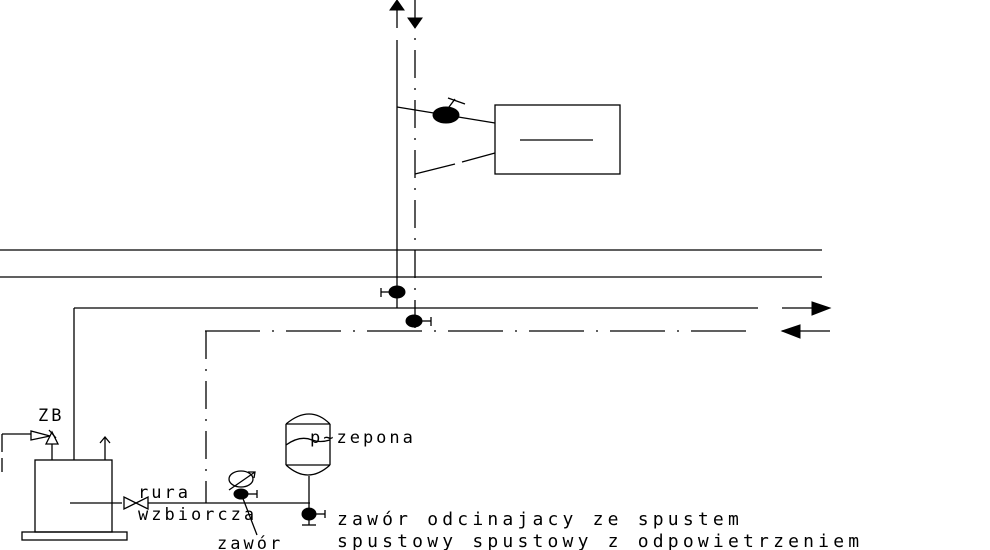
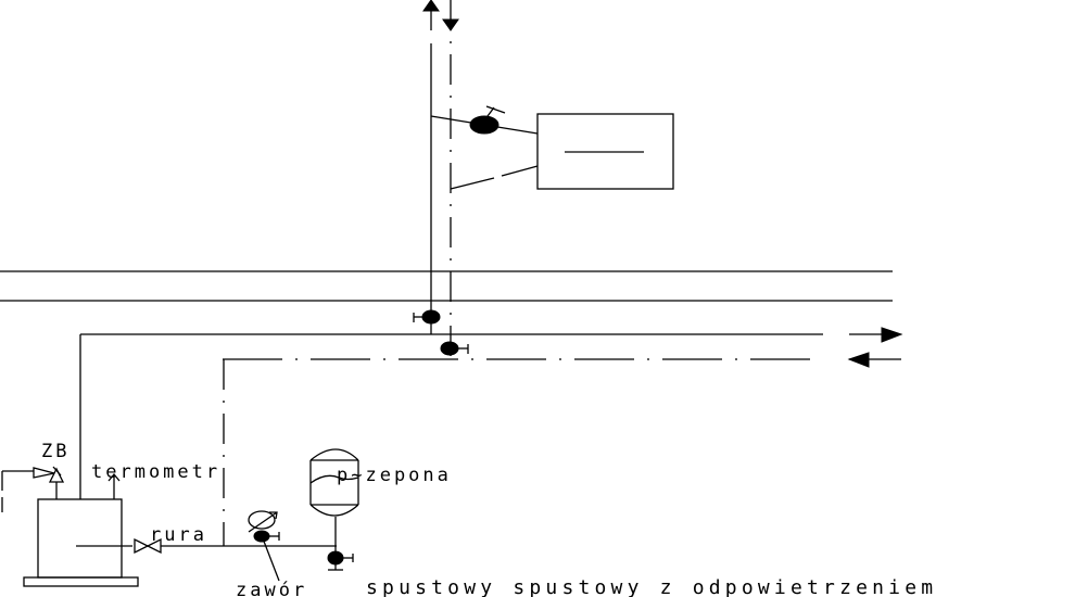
  ZB
+ termometr
  rura
- wzbiorcza
  zawór
  p~zepona
- zawór odcinajacy ze spustem
  spustowy spustowy z odpowietrzeniem
